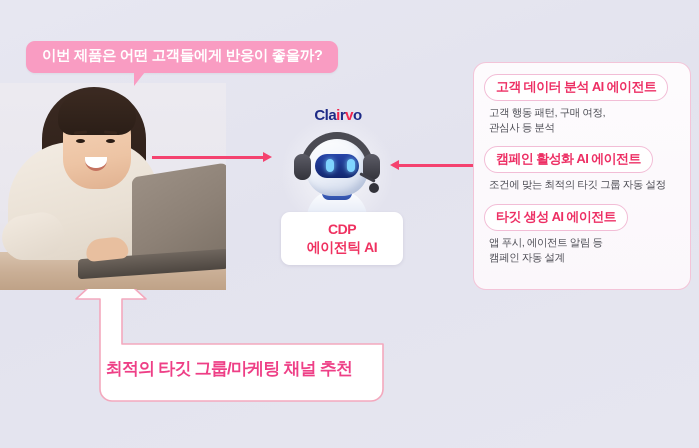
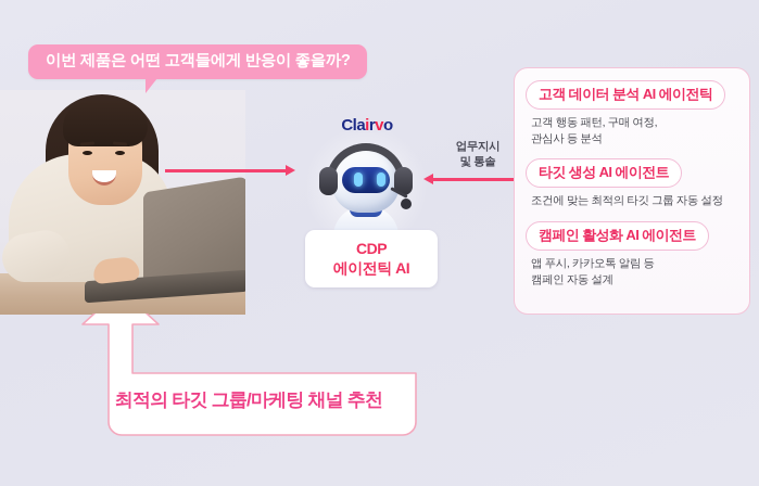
  이번 제품은 어떤 고객들에게 반응이 좋을까?
+ 업무지시
+ 및 통솔
  Clairvo
  CDP
  에이전틱 AI
- 고객 데이터 분석 AI 에이전트
+ 고객 데이터 분석 AI 에이전틱
  고객 행동 패턴, 구매 여정,
  관심사 등 분석
- 캠페인 활성화 AI 에이전트
+ 타깃 생성 AI 에이전트
  조건에 맞는 최적의 타깃 그룹 자동 설정
- 타깃 생성 AI 에이전트
+ 캠페인 활성화 AI 에이전트
- 앱 푸시, 에이전트 알림 등
+ 앱 푸시, 카카오톡 알림 등
  캠페인 자동 설계
  최적의 타깃 그룹/마케팅 채널 추천
